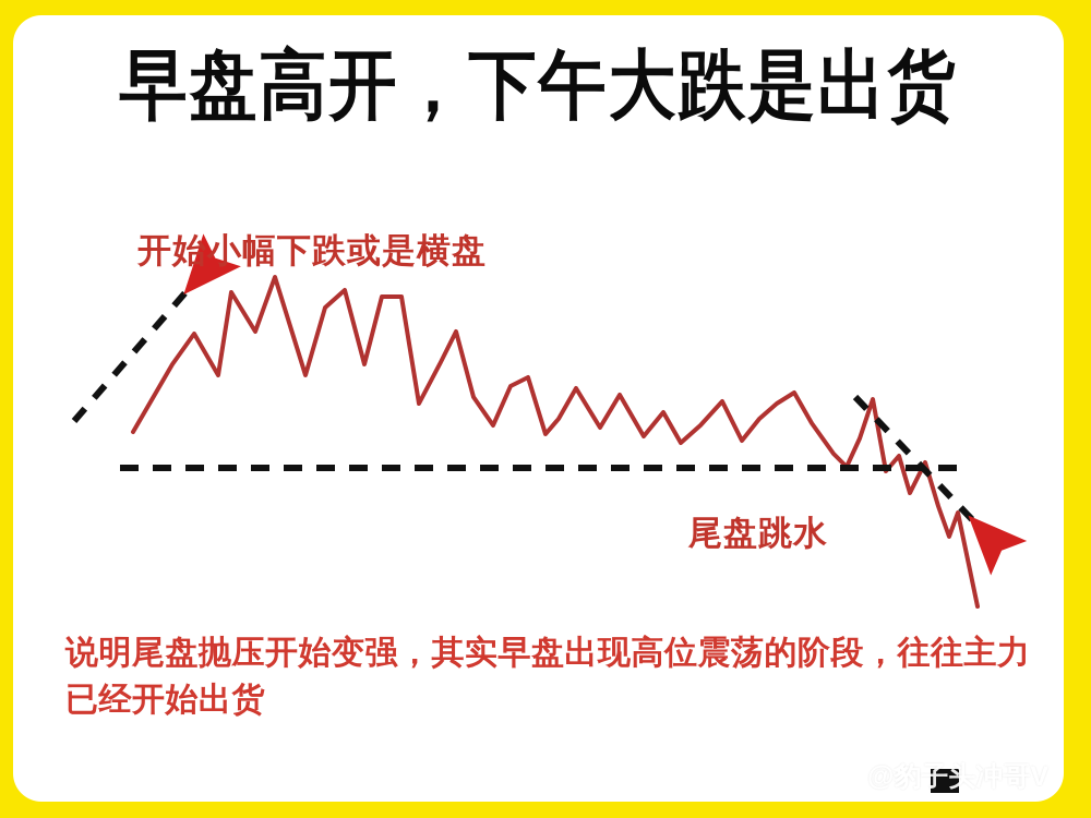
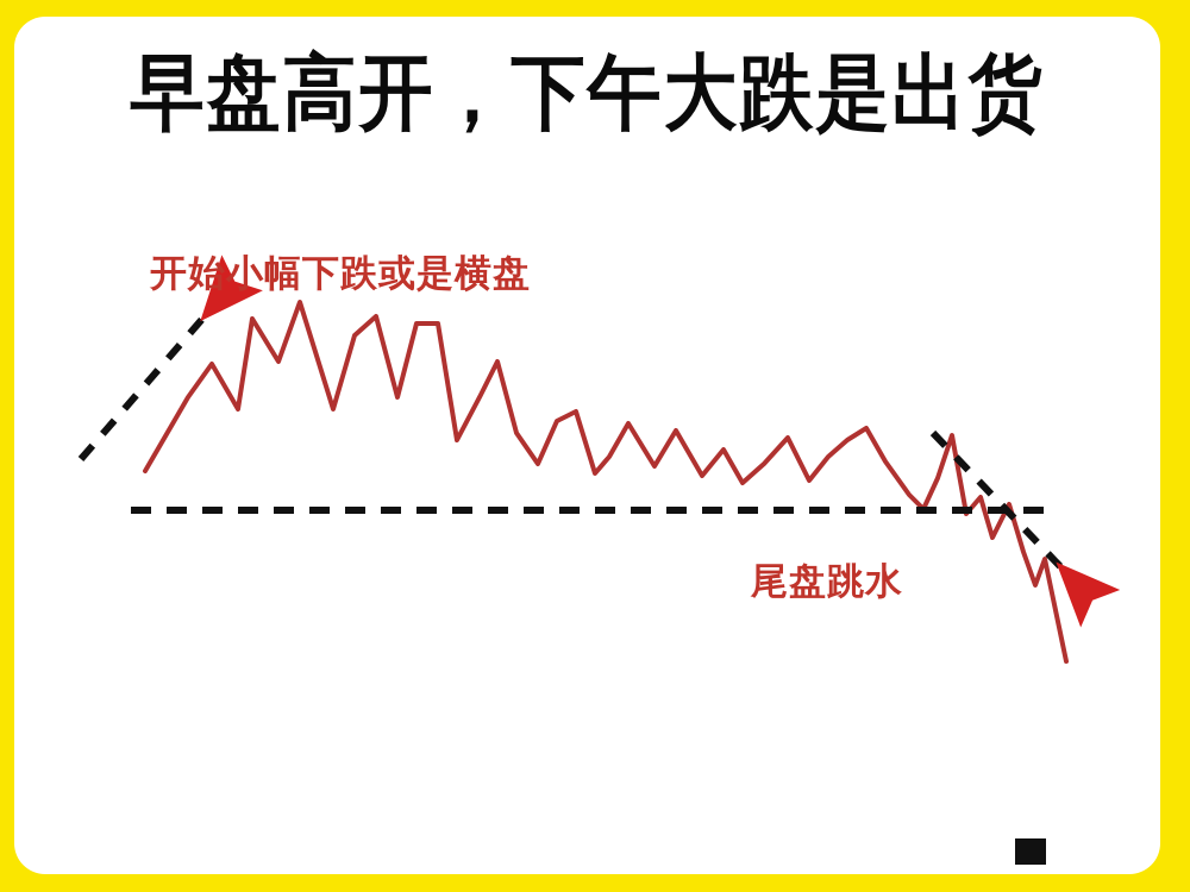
  早盘高开，下午大跌是出货
  开始小幅下跌或是横盘
  尾盘跳水
- 说明尾盘抛压开始变强，其实早盘出现高位震荡的阶段，往往主力已经开始出货
- @豹子头冲哥V
